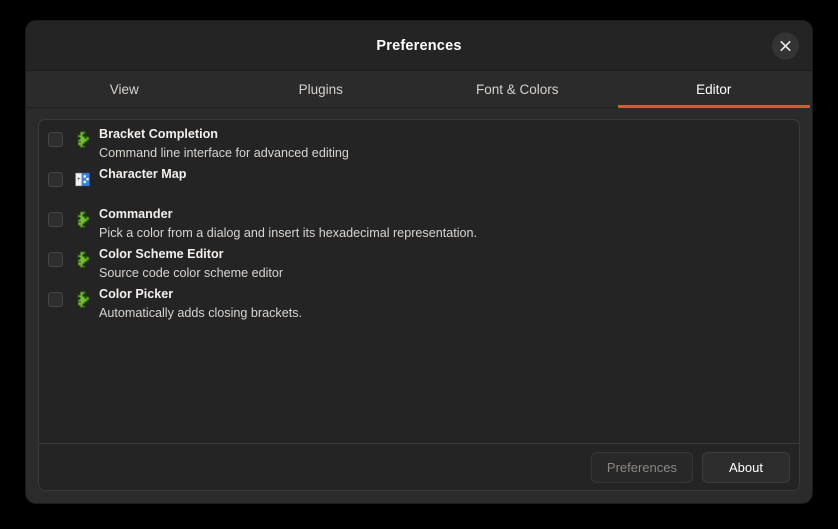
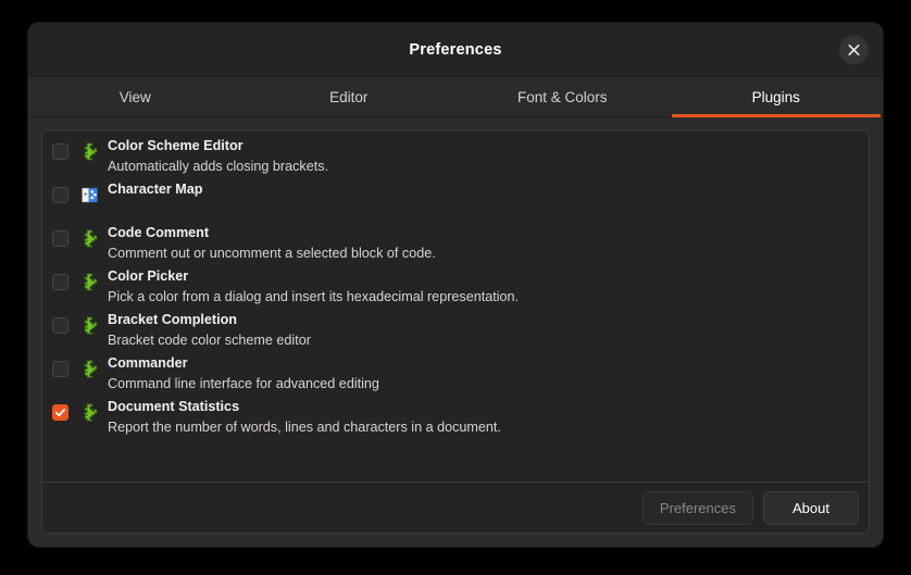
  Preferences
  View
- Plugins
+ Editor
  Font & Colors
- Editor
+ Plugins
- Bracket Completion
+ Color Scheme Editor
- Command line interface for advanced editing
+ Automatically adds closing brackets.
  Character Map
+ Code Comment
+ Comment out or uncomment a selected block of code.
- Commander
+ Color Picker
  Pick a color from a dialog and insert its hexadecimal representation.
- Color Scheme Editor
+ Bracket Completion
- Source code color scheme editor
+ Bracket code color scheme editor
- Color Picker
+ Commander
- Automatically adds closing brackets.
+ Command line interface for advanced editing
+ Document Statistics
+ Report the number of words, lines and characters in a document.
  Preferences
  About
